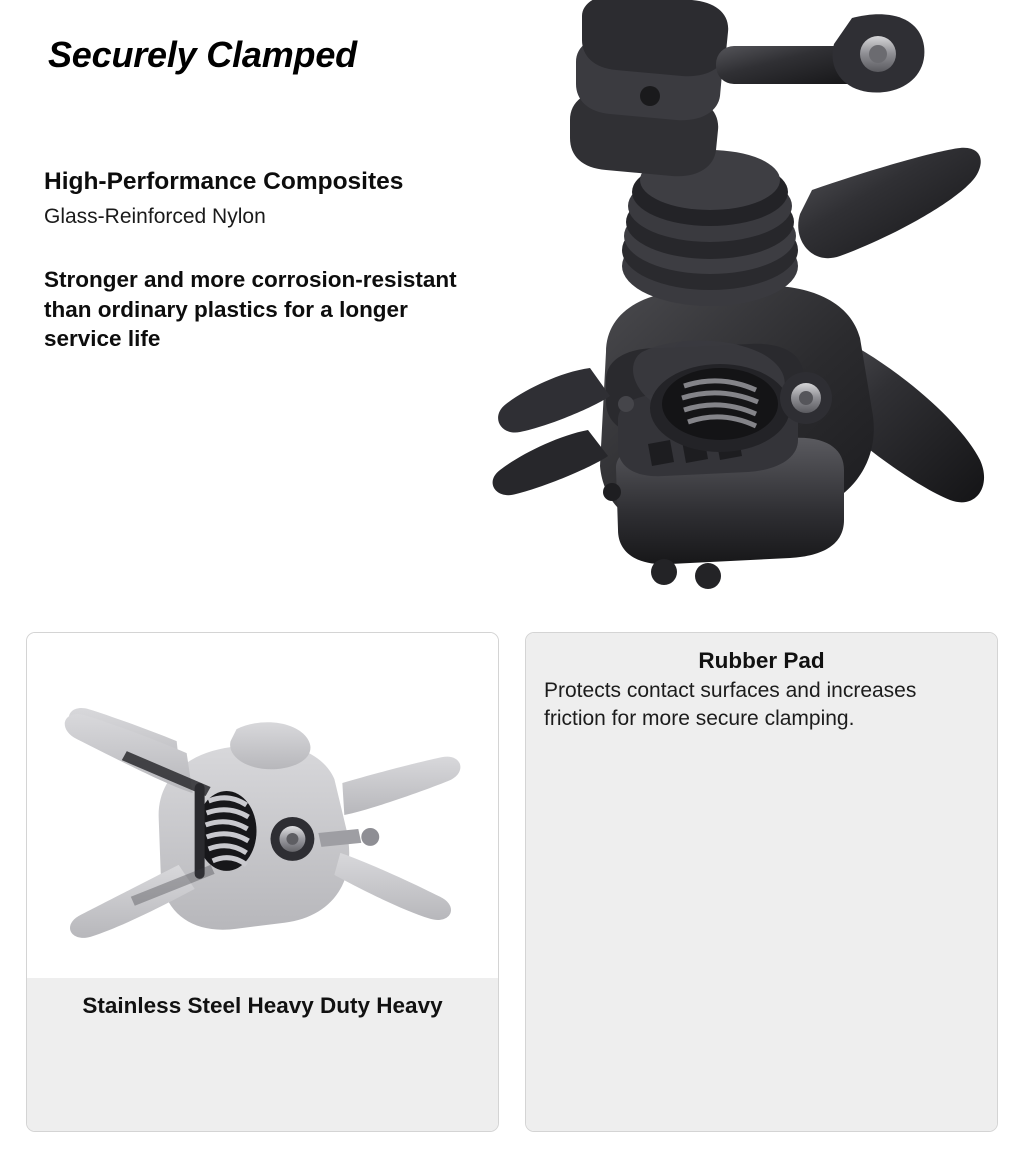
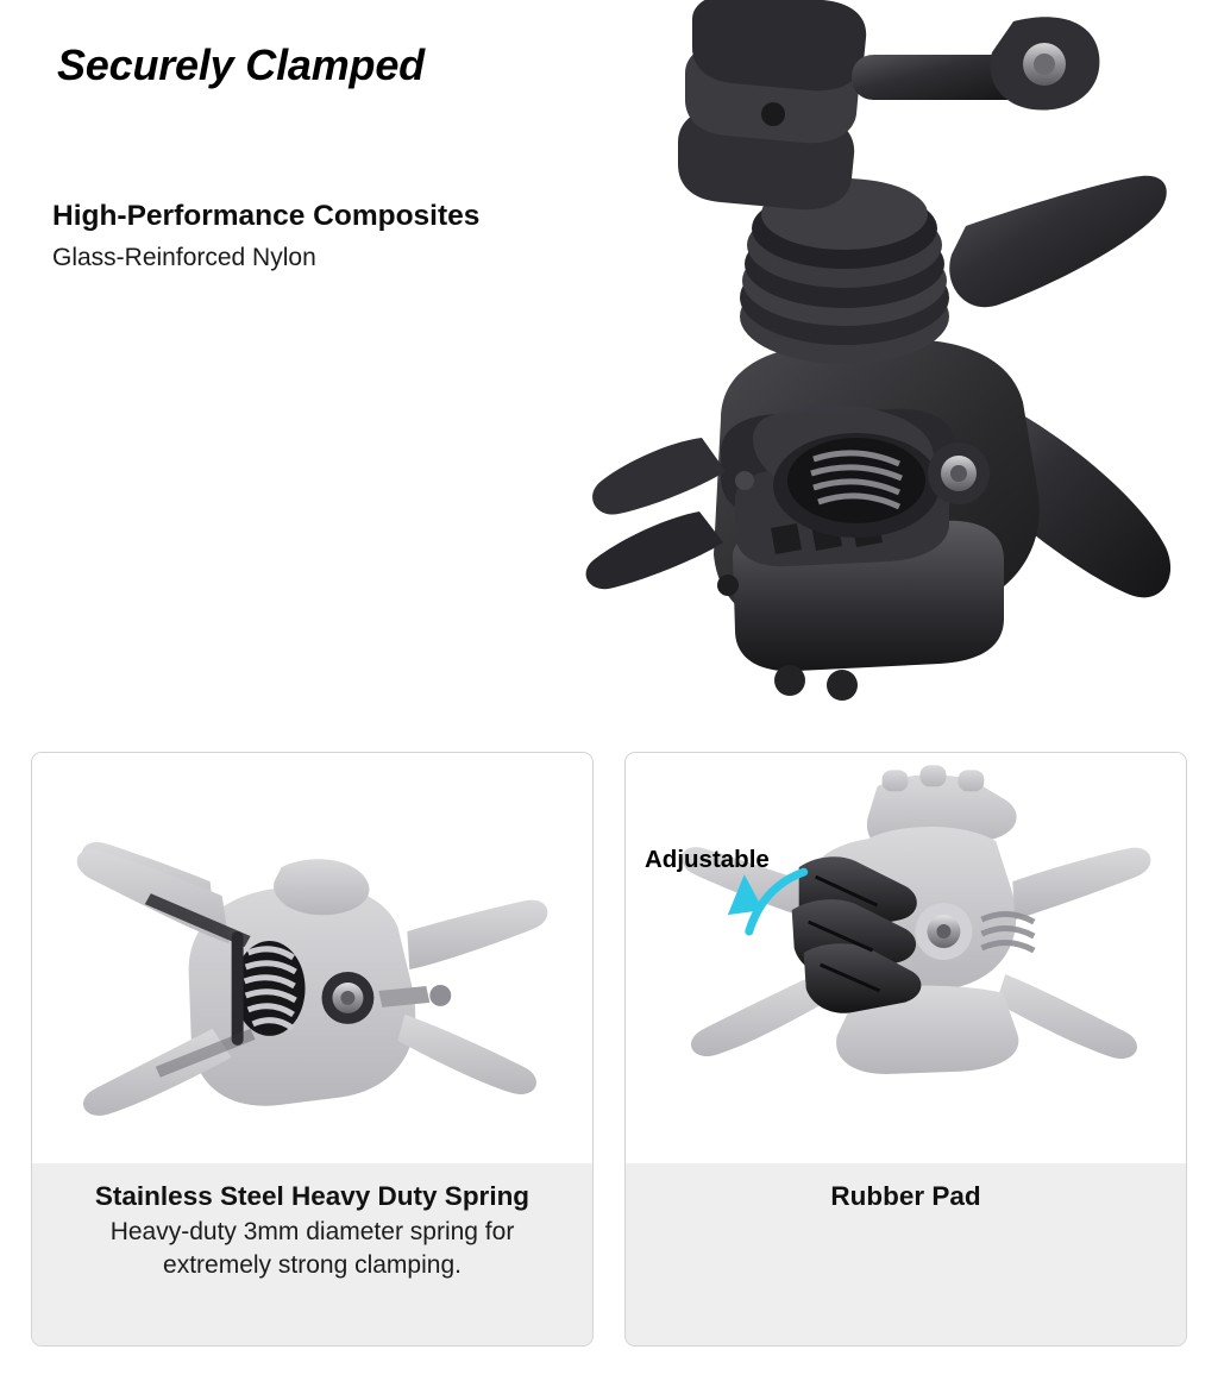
  Securely Clamped
  High-Performance Composites
  Glass-Reinforced Nylon
- Stronger and more corrosion-resistant than ordinary plastics for a longer service life
- Stainless Steel Heavy Duty Heavy
+ Stainless Steel Heavy Duty Spring
+ Heavy-duty 3mm diameter spring for extremely strong clamping.
+ Adjustable
  Rubber Pad
- Protects contact surfaces and increases friction for more secure clamping.
